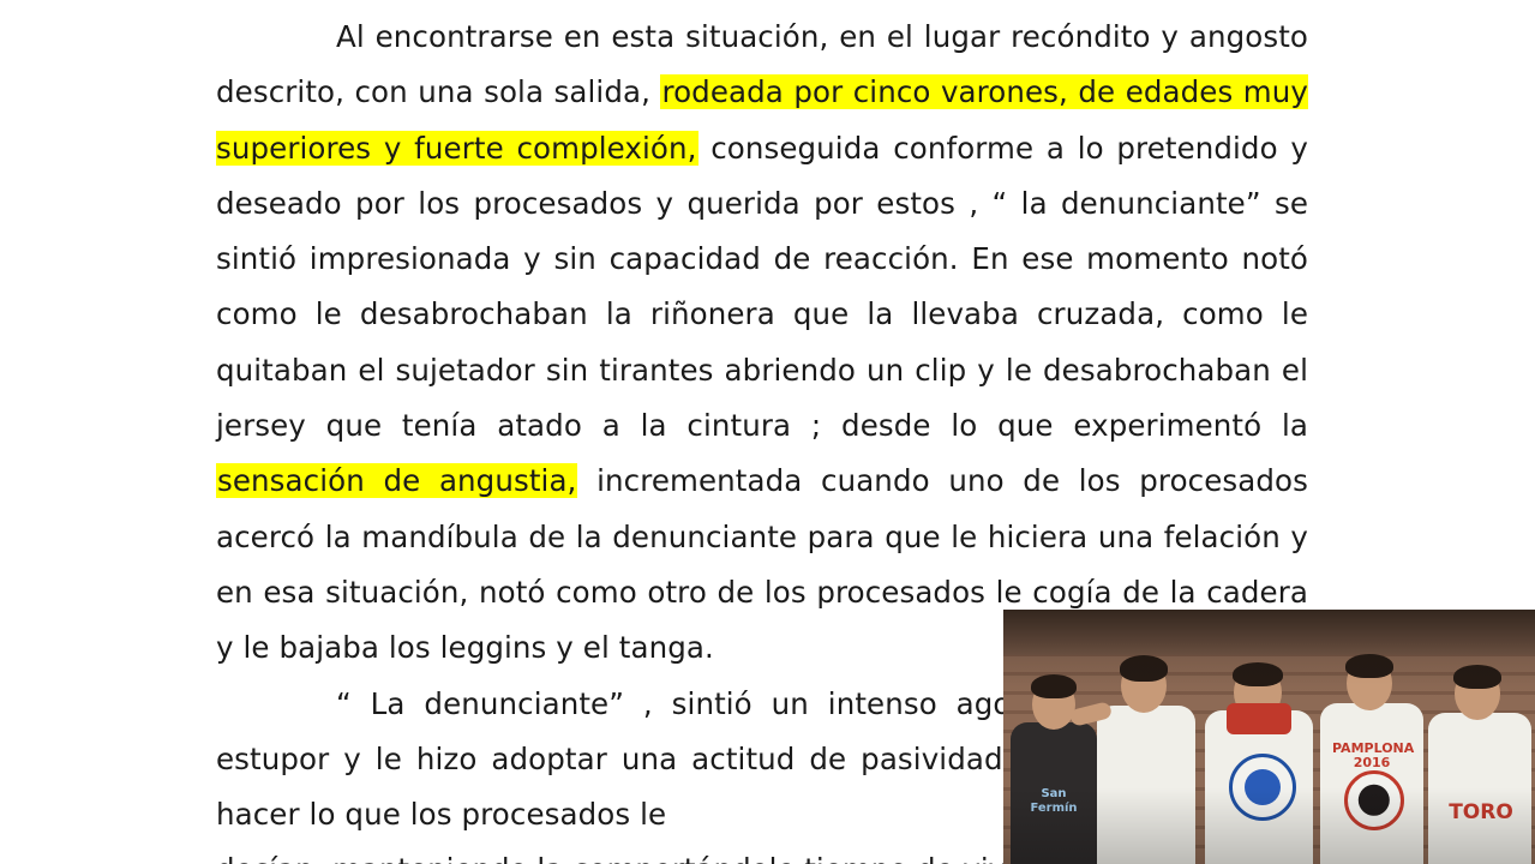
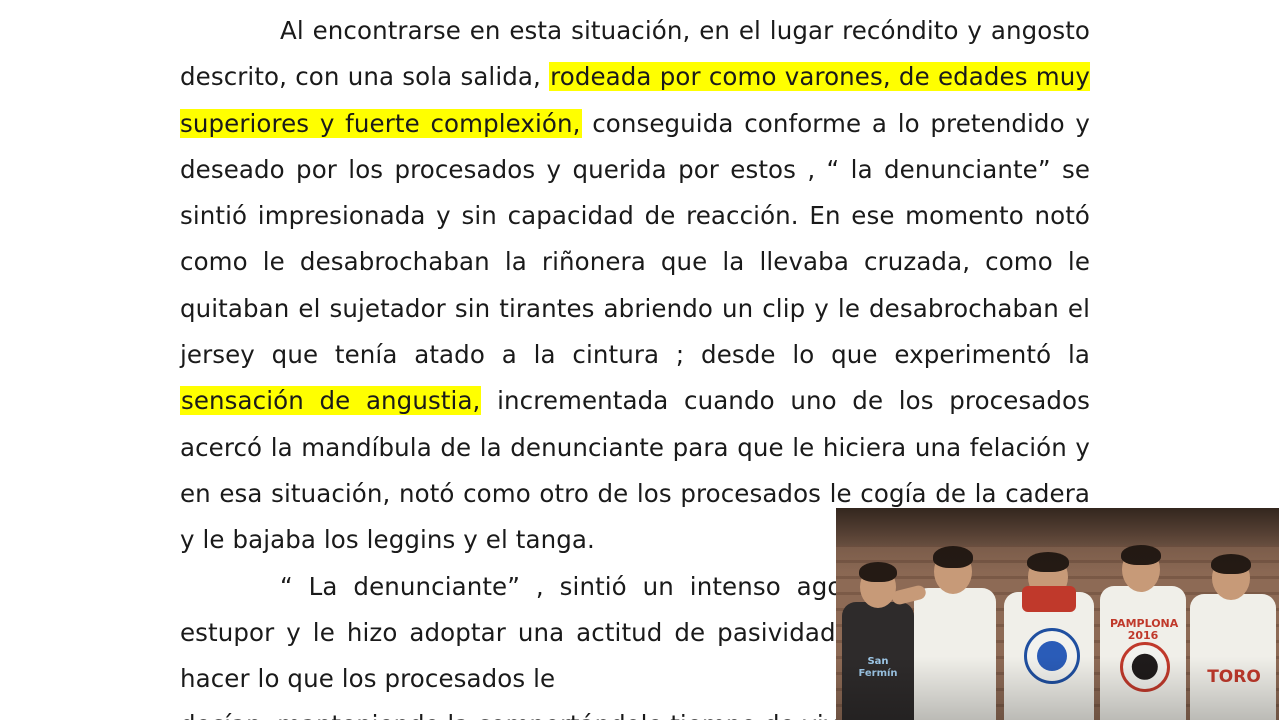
- Al encontrarse en esta situación, en el lugar recóndito y angosto descrito, con una sola salida, rodeada por cinco varones, de edades muy superiores y fuerte complexión, conseguida conforme a lo pretendido y deseado por los procesados y querida por estos , “ la denunciante” se sintió impresionada y sin capacidad de reacción. En ese momento notó como le desabrochaban la riñonera que la llevaba cruzada, como le quitaban el sujetador sin tirantes abriendo un clip y le desabrochaban el jersey que tenía atado a la cintura ; desde lo que experimentó la sensación de angustia, incrementada cuando uno de los procesados acercó la mandíbula de la denunciante para que le hiciera una felación y en esa situación, notó como otro de los procesados le cogía de la cadera y le bajaba los leggins y el tanga.
+ Al encontrarse en esta situación, en el lugar recóndito y angosto descrito, con una sola salida, rodeada por como varones, de edades muy superiores y fuerte complexión, conseguida conforme a lo pretendido y deseado por los procesados y querida por estos , “ la denunciante” se sintió impresionada y sin capacidad de reacción. En ese momento notó como le desabrochaban la riñonera que la llevaba cruzada, como le quitaban el sujetador sin tirantes abriendo un clip y le desabrochaban el jersey que tenía atado a la cintura ; desde lo que experimentó la sensación de angustia, incrementada cuando uno de los procesados acercó la mandíbula de la denunciante para que le hiciera una felación y en esa situación, notó como otro de los procesados le cogía de la cadera y le bajaba los leggins y el tanga.
  “ La denunciante” , sintió un intenso ago estupor y le hizo adoptar una actitud de pasividad hacer lo que los procesados le
